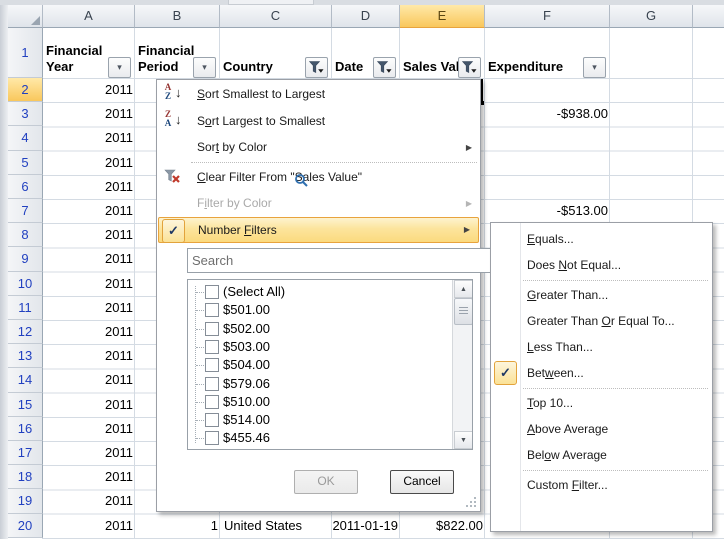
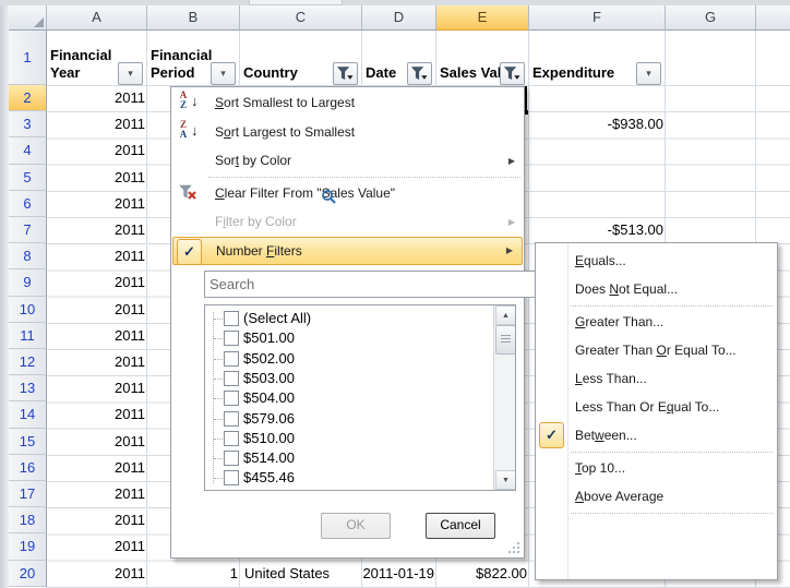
  A
  B
  C
  D
  E
  F
  G
  1
  2
  3
  4
  5
  6
  7
  8
  9
  10
  11
  12
  13
  14
  15
  16
  17
  18
  19
  20
  2011
  2011
  2011
  2011
  2011
  2011
  2011
  2011
  2011
  2011
  2011
  2011
  2011
  2011
  2011
  2011
  2011
  2011
  2011
  -$938.00
  -$513.00
  1
  United States
  2011-01-19
  $822.00
  Financial Year
  ▾
  Financial Period
  ▾
  Country
  Date
  Sales Va
  Expenditure
  ▾
  A
  Z
  ↓
  Sort Smallest to Largest
  Z
  A
  ↓
  Sort Largest to Smallest
  Sort by Color
  ▶
  Clear Filter From "Sales Value"
  Filter by Color
  ▶
  ✓
  Number Filters
  ▶
  Search
  (Select All)
  $501.00
  $502.00
  $503.00
  $504.00
  $579.06
  $510.00
  $514.00
  $455.46
  OK
  Cancel
  Equals...
  Does Not Equal...
  Greater Than...
  Greater Than Or Equal To...
  Less Than...
+ Less Than Or Equal To...
  ✓
  Between...
  Top 10...
  Above Average
- Below Average
- Custom Filter...
